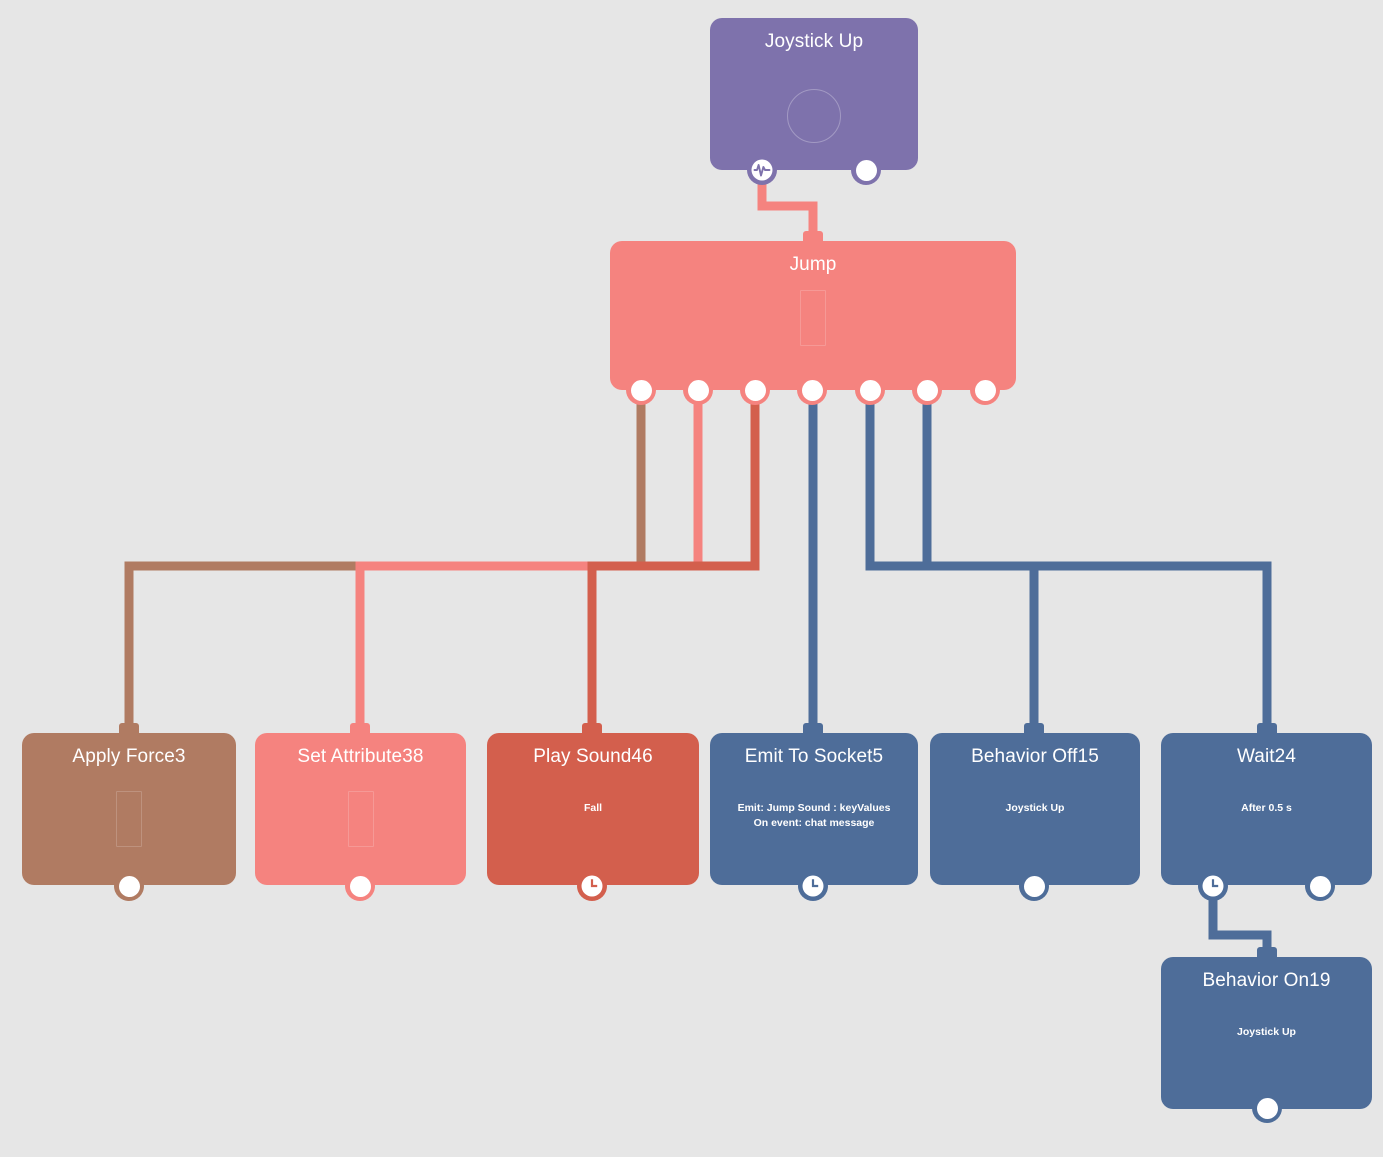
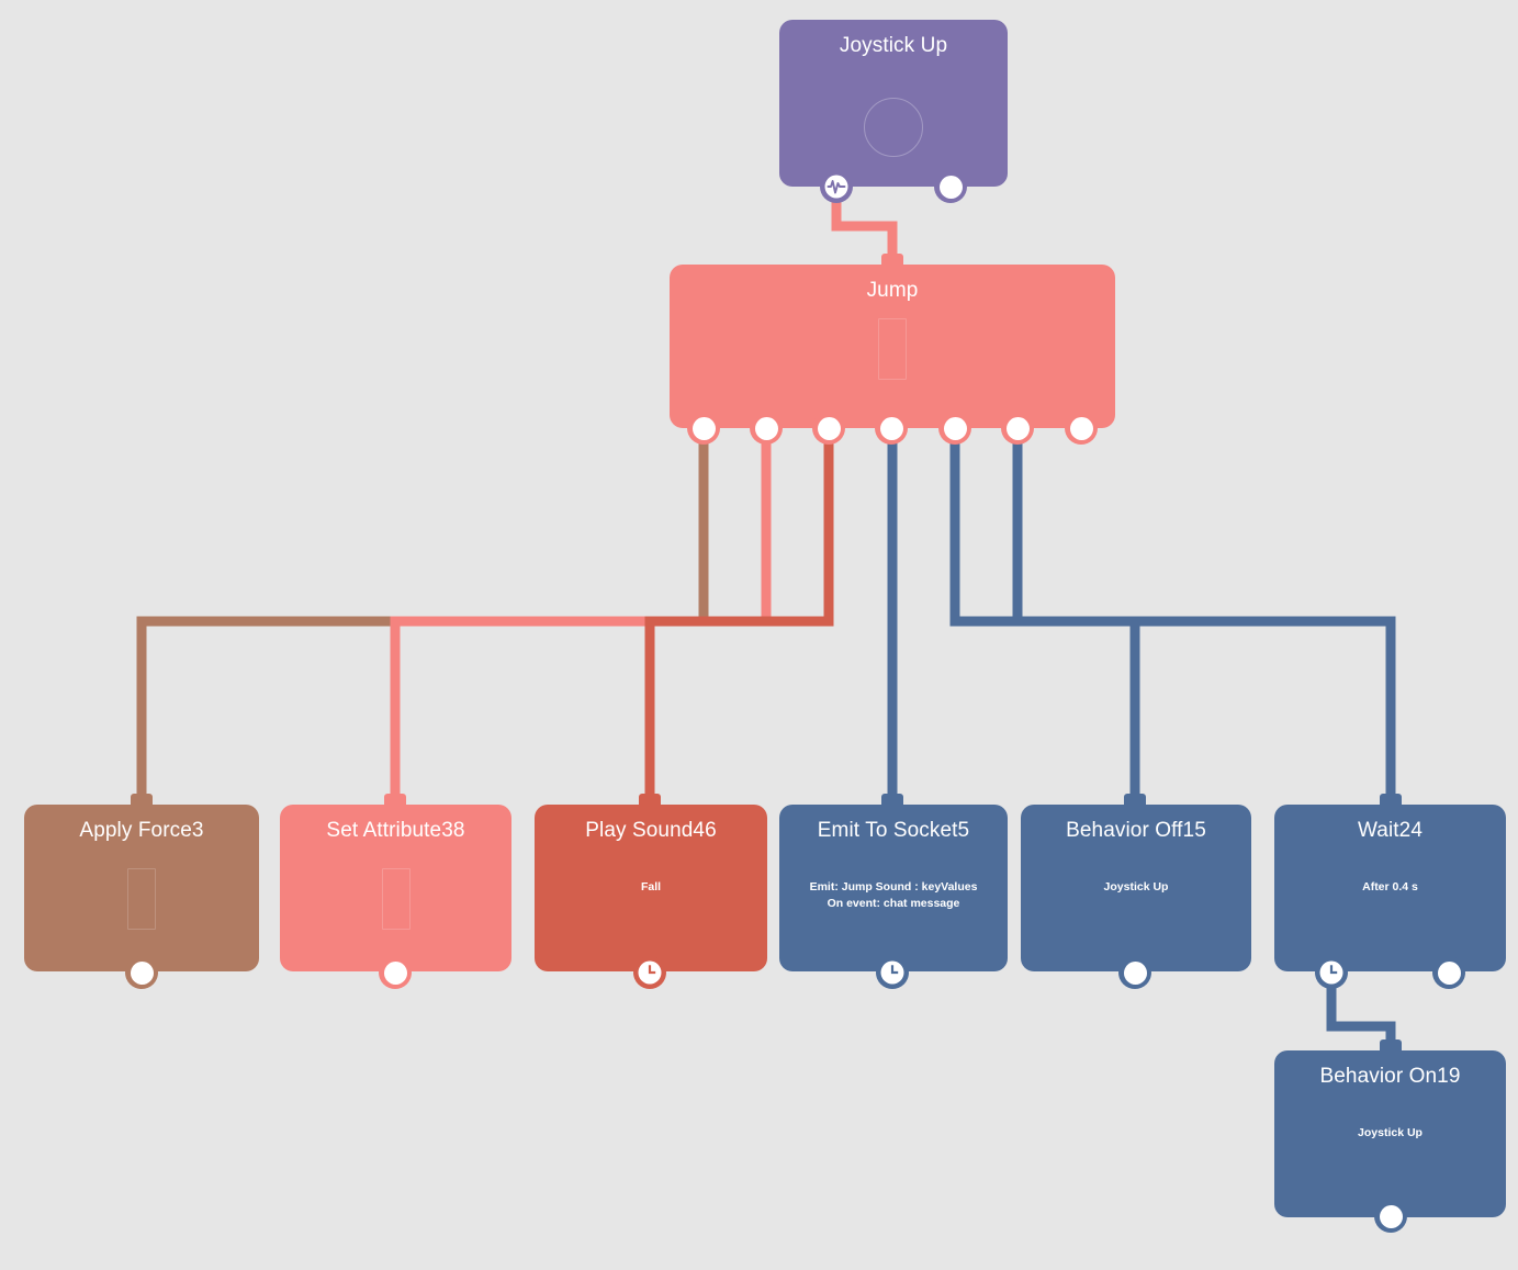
  Joystick Up
  Jump
  Apply Force3
  Set Attribute38
  Play Sound46
  Fall
  Emit To Socket5
  Emit: Jump Sound : keyValues
  On event: chat message
  Behavior Off15
  Joystick Up
  Wait24
- After 0.5 s
+ After 0.4 s
  Behavior On19
  Joystick Up
